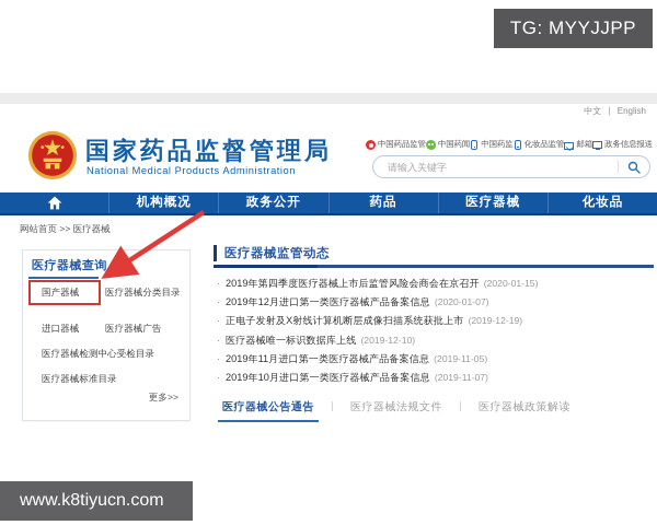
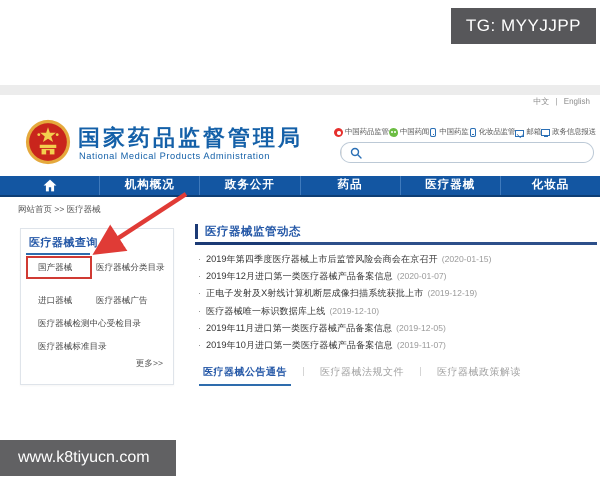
  TG: MYYJJPP
  中文 | English
  国家药品监督管理局
  National Medical Products Administration
  中国药品监管
  中国药闻
  中国药监
  化妆品监管
  邮箱
  政务信息报送
- 请输入关键字
  机构概况
  政务公开
  药品
  医疗器械
  化妆品
  网站首页 >> 医疗器械
  医疗器械查询
  国产器械
  医疗器械分类目录
  进口器械
  医疗器械广告
  医疗器械检测中心受检目录
  医疗器械标准目录
  更多>>
  医疗器械监管动态
  ·
  2019年第四季度医疗器械上市后监管风险会商会在京召开
  (2020-01-15)
  ·
  2019年12月进口第一类医疗器械产品备案信息
  (2020-01-07)
  ·
  正电子发射及X射线计算机断层成像扫描系统获批上市
  (2019-12-19)
  ·
  医疗器械唯一标识数据库上线
  (2019-12-10)
  ·
  2019年11月进口第一类医疗器械产品备案信息
- (2019-11-05)
+ (2019-12-05)
  ·
  2019年10月进口第一类医疗器械产品备案信息
  (2019-11-07)
  医疗器械公告通告
  医疗器械法规文件
  医疗器械政策解读
  www.k8tiyucn.com
